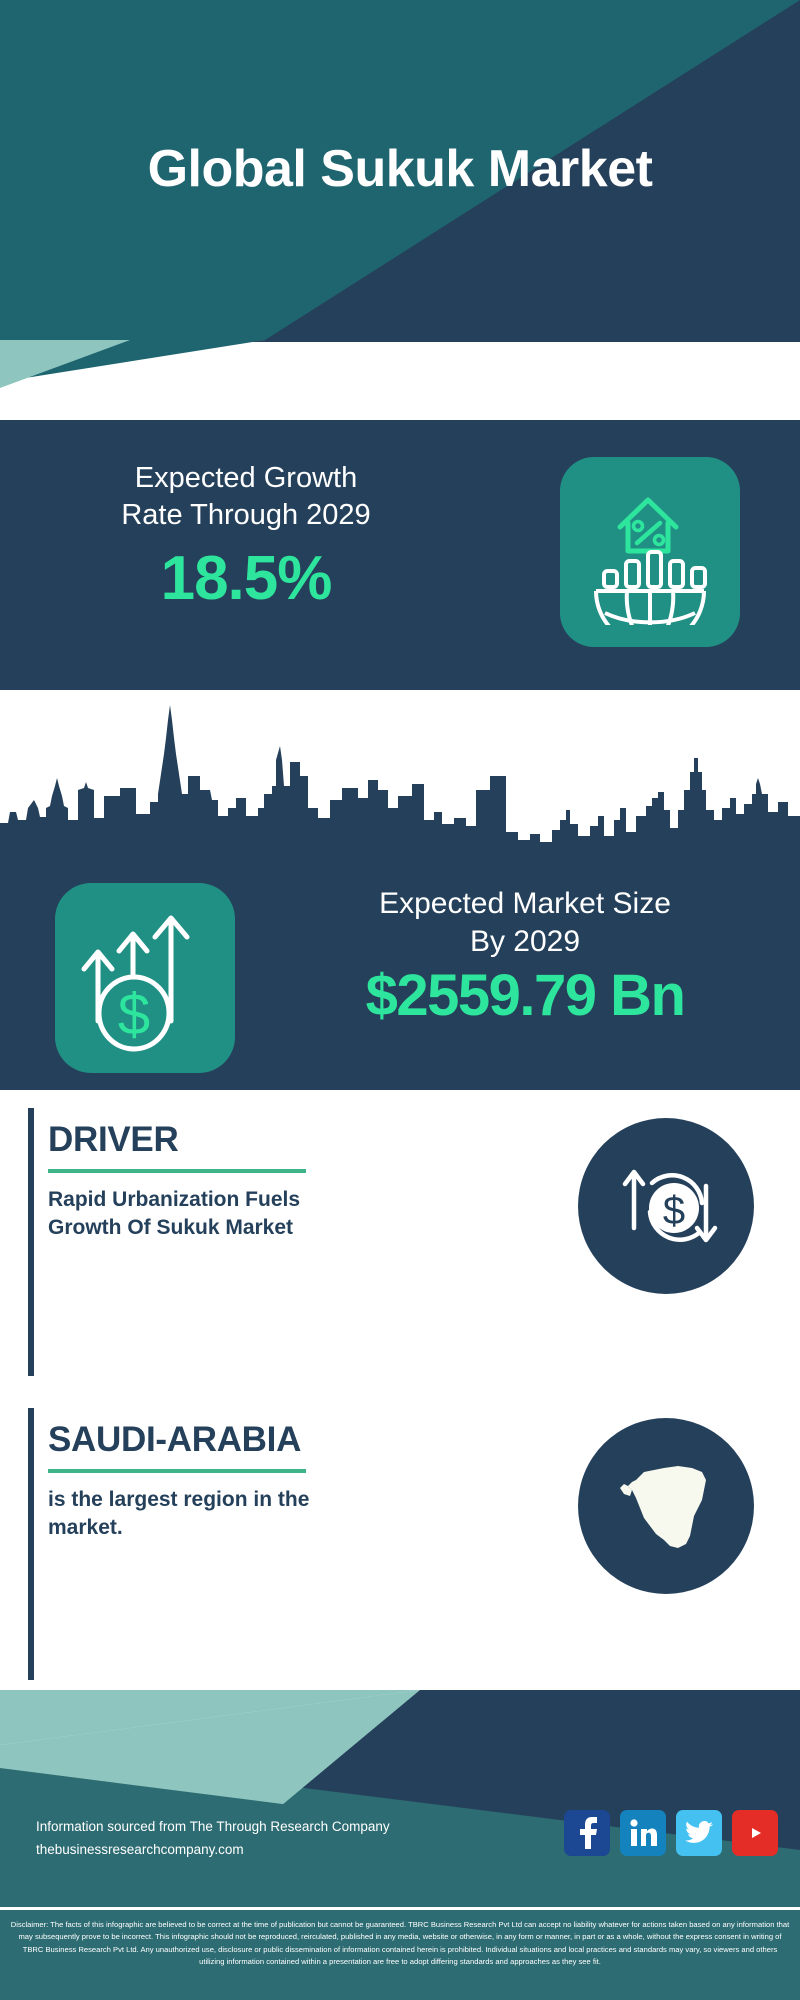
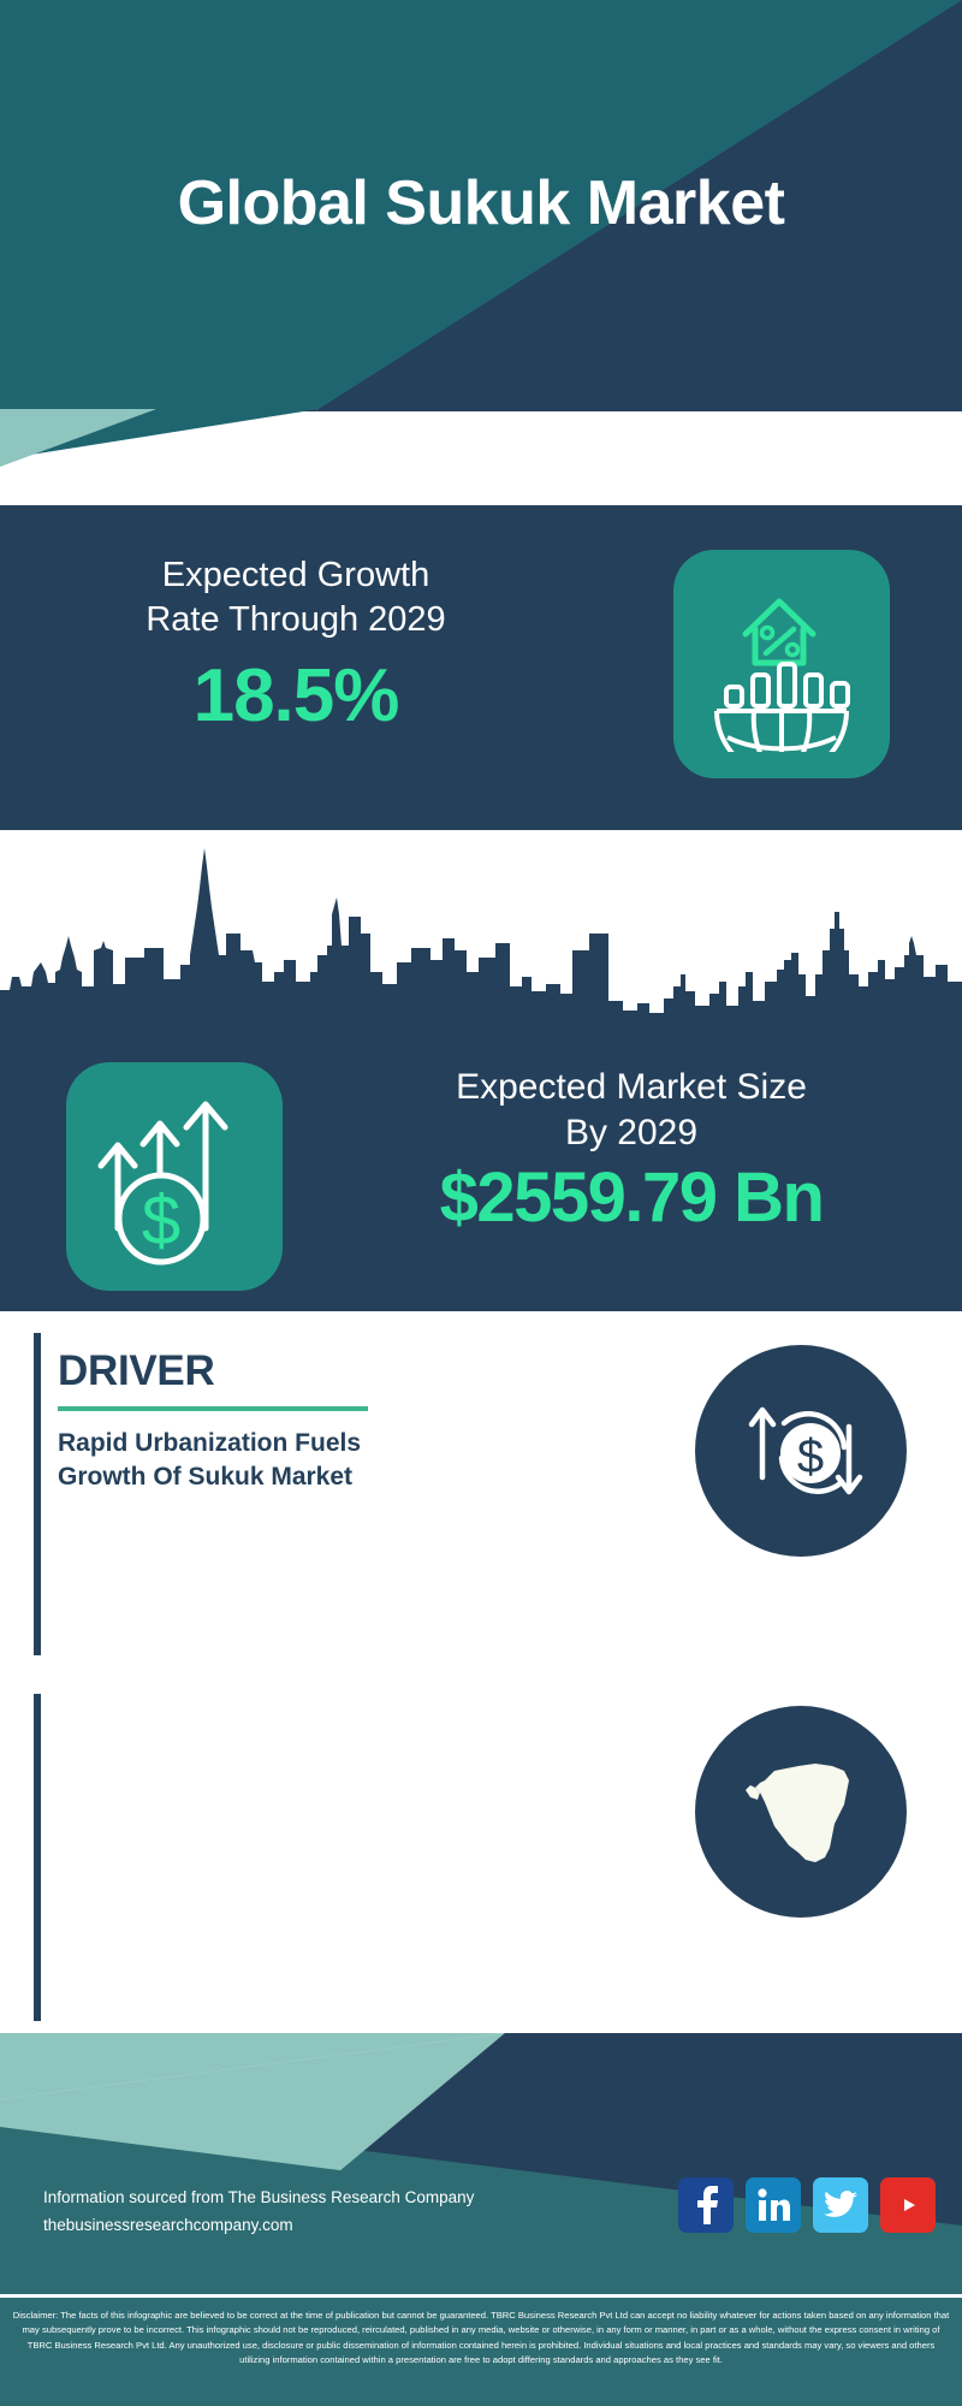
  Global Sukuk Market
  Expected Growth
  Rate Through 2029
  18.5%
  $
  Expected Market Size
  By 2029
  $2559.79 Bn
  DRIVER
  Rapid Urbanization Fuels
  Growth Of Sukuk Market
  $
- SAUDI-ARABIA
- is the largest region in the
- market.
- Information sourced from The Through Research Company
+ Information sourced from The Business Research Company
  thebusinessresearchcompany.com
  Disclaimer: The facts of this infographic are believed to be correct at the time of publication but cannot be guaranteed. TBRC Business Research Pvt Ltd can accept no liability whatever for actions taken based on any information that may subsequently prove to be incorrect. This infographic should not be reproduced, reirculated, published in any media, website or otherwise, in any form or manner, in part or as a whole, without the express consent in writing of TBRC Business Research Pvt Ltd. Any unauthorized use, disclosure or public dissemination of information contained herein is prohibited. Individual situations and local practices and standards may vary, so viewers and others utilizing information contained within a presentation are free to adopt differing standards and approaches as they see fit.
